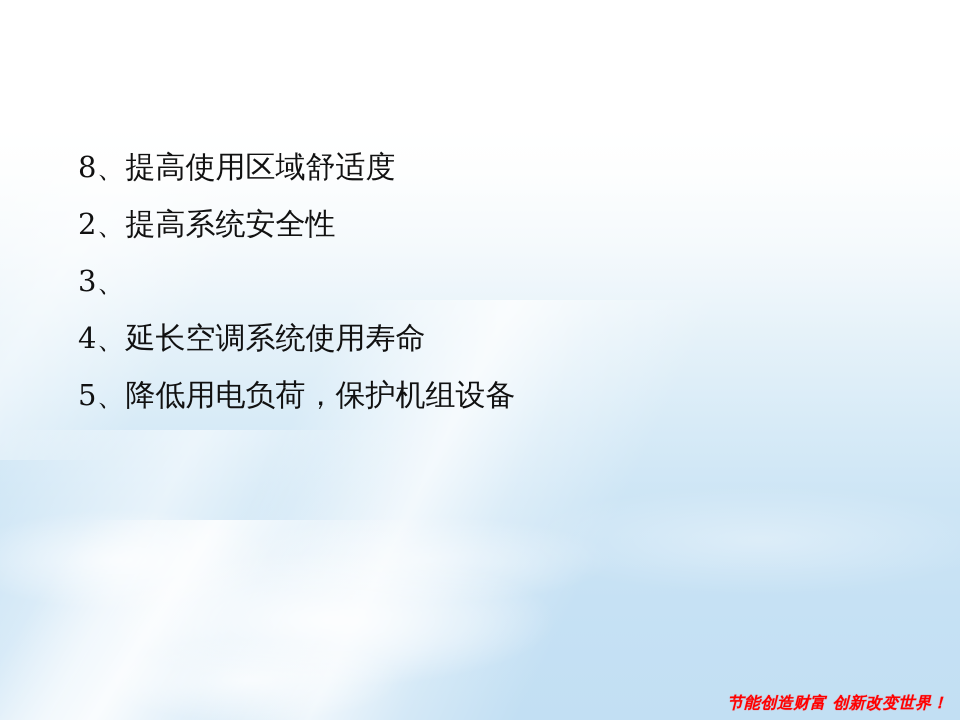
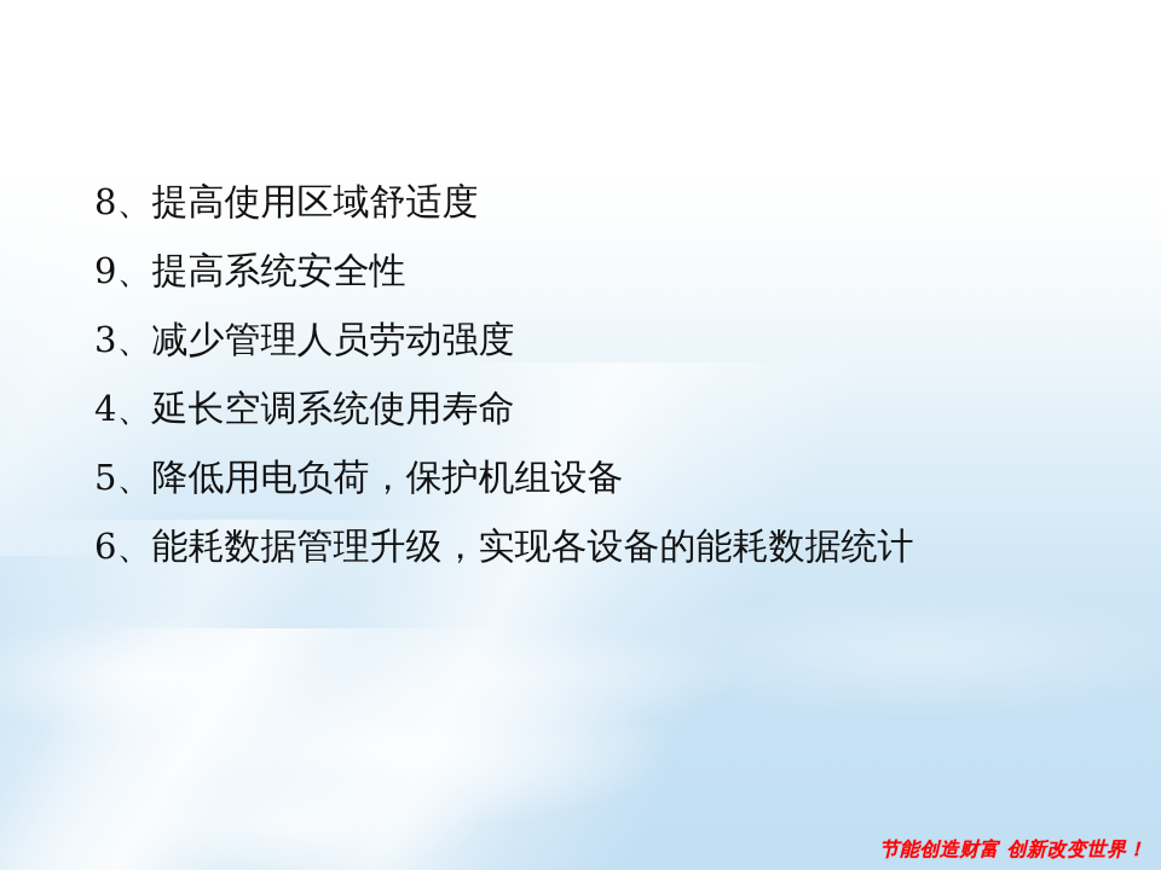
  8、
  提高使用区域舒适度
- 2、
+ 9、
  提高系统安全性
  3、
+ 减少管理人员劳动强度
  4、
  延长空调系统使用寿命
  5、
  降低用电负荷，保护机组设备
+ 6、
+ 能耗数据管理升级，实现各设备的能耗数据统计
  节能创造财富 创新改变世界！
